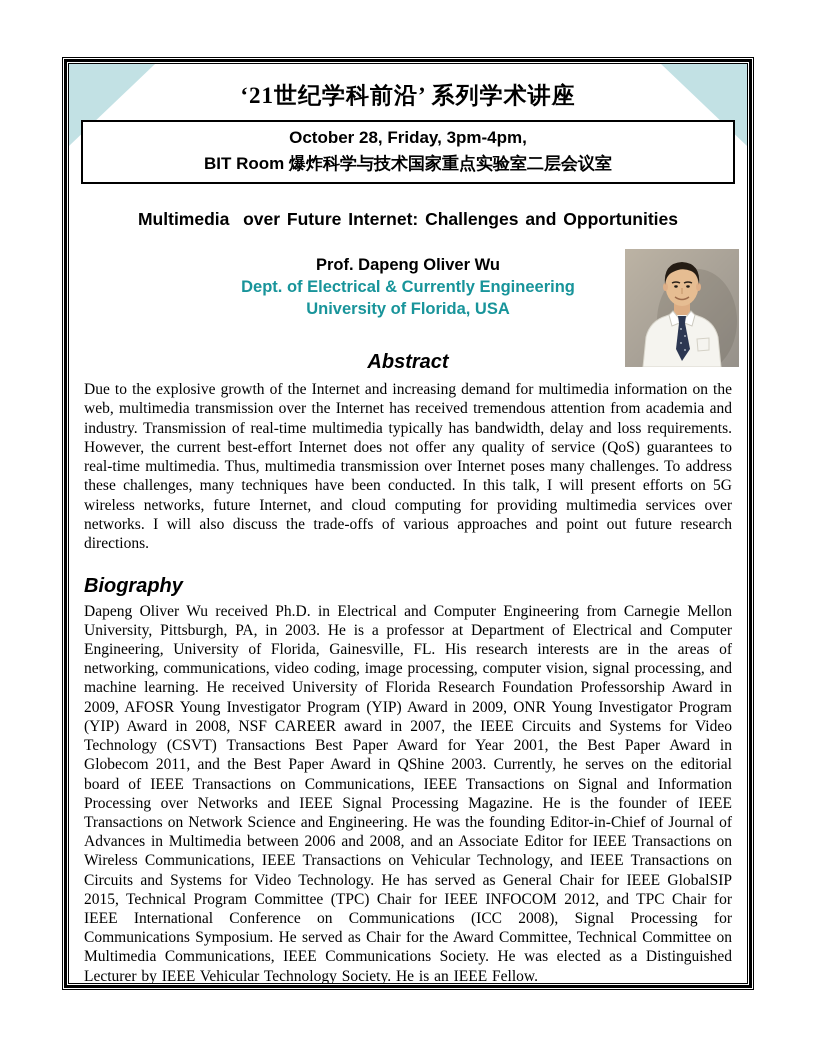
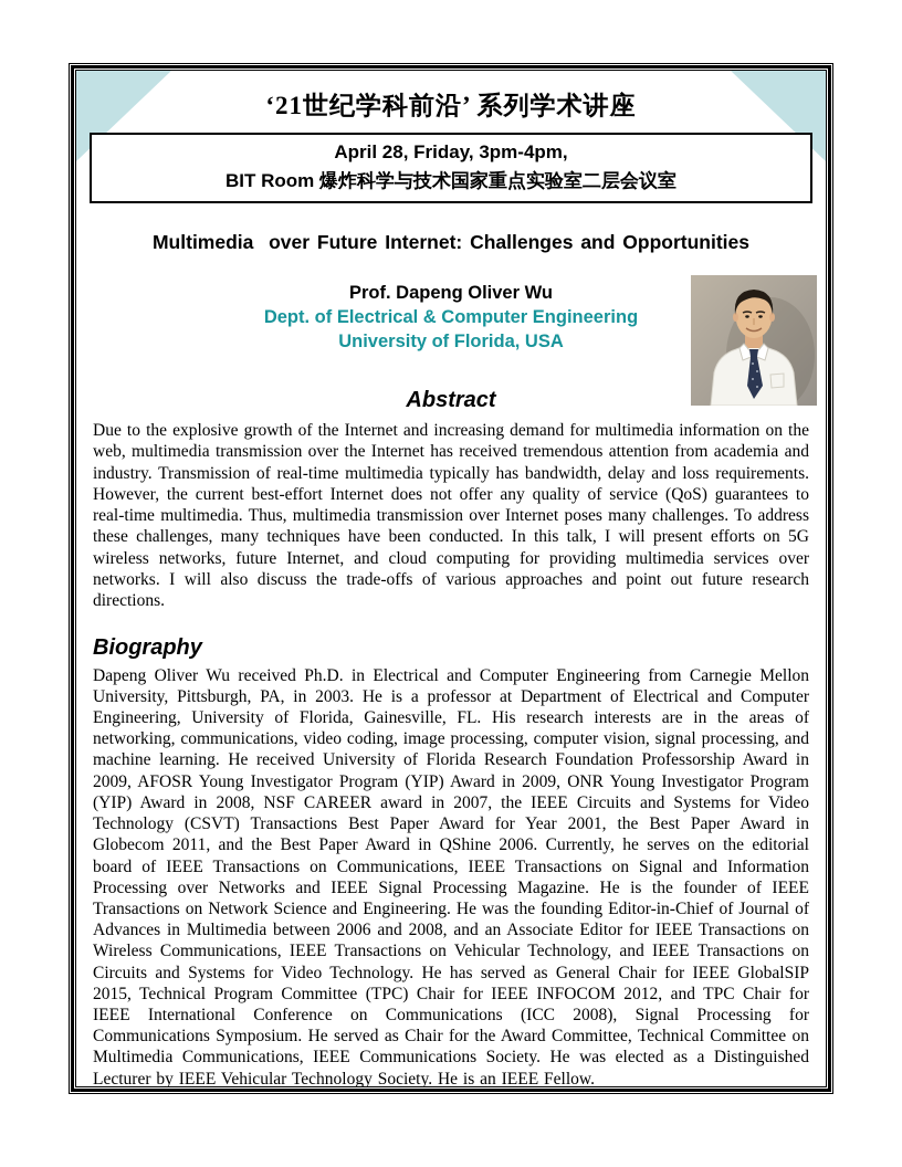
  ‘21世纪学科前沿’ 系列学术讲座
- October 28, Friday, 3pm-4pm,
+ April 28, Friday, 3pm-4pm,
  BIT Room 爆炸科学与技术国家重点实验室二层会议室
  Multimedia over Future Internet: Challenges and Opportunities
  Prof. Dapeng Oliver Wu
- Dept. of Electrical & Currently Engineering
+ Dept. of Electrical & Computer Engineering
  University of Florida, USA
  Abstract
  Due to the explosive growth of the Internet and increasing demand for multimedia information on the web, multimedia transmission over the Internet has received tremendous attention from academia and industry. Transmission of real-time multimedia typically has bandwidth, delay and loss requirements. However, the current best-effort Internet does not offer any quality of service (QoS) guarantees to real-time multimedia. Thus, multimedia transmission over Internet poses many challenges. To address these challenges, many techniques have been conducted. In this talk, I will present efforts on 5G wireless networks, future Internet, and cloud computing for providing multimedia services over networks. I will also discuss the trade-offs of various approaches and point out future research directions.
  Biography
- Dapeng Oliver Wu received Ph.D. in Electrical and Computer Engineering from Carnegie Mellon University, Pittsburgh, PA, in 2003. He is a professor at Department of Electrical and Computer Engineering, University of Florida, Gainesville, FL. His research interests are in the areas of networking, communications, video coding, image processing, computer vision, signal processing, and machine learning. He received University of Florida Research Foundation Professorship Award in 2009, AFOSR Young Investigator Program (YIP) Award in 2009, ONR Young Investigator Program (YIP) Award in 2008, NSF CAREER award in 2007, the IEEE Circuits and Systems for Video Technology (CSVT) Transactions Best Paper Award for Year 2001, the Best Paper Award in Globecom 2011, and the Best Paper Award in QShine 2003. Currently, he serves on the editorial board of IEEE Transactions on Communications, IEEE Transactions on Signal and Information Processing over Networks and IEEE Signal Processing Magazine. He is the founder of IEEE Transactions on Network Science and Engineering. He was the founding Editor-in-Chief of Journal of Advances in Multimedia between 2006 and 2008, and an Associate Editor for IEEE Transactions on Wireless Communications, IEEE Transactions on Vehicular Technology, and IEEE Transactions on Circuits and Systems for Video Technology. He has served as General Chair for IEEE GlobalSIP 2015, Technical Program Committee (TPC) Chair for IEEE INFOCOM 2012, and TPC Chair for IEEE International Conference on Communications (ICC 2008), Signal Processing for Communications Symposium. He served as Chair for the Award Committee, Technical Committee on Multimedia Communications, IEEE Communications Society. He was elected as a Distinguished Lecturer by IEEE Vehicular Technology Society. He is an IEEE Fellow.
+ Dapeng Oliver Wu received Ph.D. in Electrical and Computer Engineering from Carnegie Mellon University, Pittsburgh, PA, in 2003. He is a professor at Department of Electrical and Computer Engineering, University of Florida, Gainesville, FL. His research interests are in the areas of networking, communications, video coding, image processing, computer vision, signal processing, and machine learning. He received University of Florida Research Foundation Professorship Award in 2009, AFOSR Young Investigator Program (YIP) Award in 2009, ONR Young Investigator Program (YIP) Award in 2008, NSF CAREER award in 2007, the IEEE Circuits and Systems for Video Technology (CSVT) Transactions Best Paper Award for Year 2001, the Best Paper Award in Globecom 2011, and the Best Paper Award in QShine 2006. Currently, he serves on the editorial board of IEEE Transactions on Communications, IEEE Transactions on Signal and Information Processing over Networks and IEEE Signal Processing Magazine. He is the founder of IEEE Transactions on Network Science and Engineering. He was the founding Editor-in-Chief of Journal of Advances in Multimedia between 2006 and 2008, and an Associate Editor for IEEE Transactions on Wireless Communications, IEEE Transactions on Vehicular Technology, and IEEE Transactions on Circuits and Systems for Video Technology. He has served as General Chair for IEEE GlobalSIP 2015, Technical Program Committee (TPC) Chair for IEEE INFOCOM 2012, and TPC Chair for IEEE International Conference on Communications (ICC 2008), Signal Processing for Communications Symposium. He served as Chair for the Award Committee, Technical Committee on Multimedia Communications, IEEE Communications Society. He was elected as a Distinguished Lecturer by IEEE Vehicular Technology Society. He is an IEEE Fellow.
